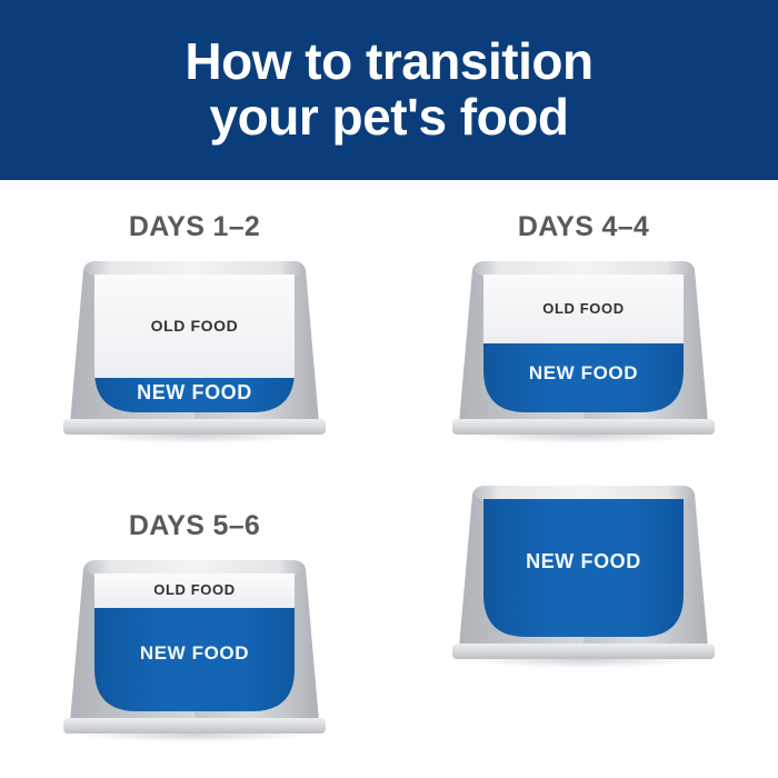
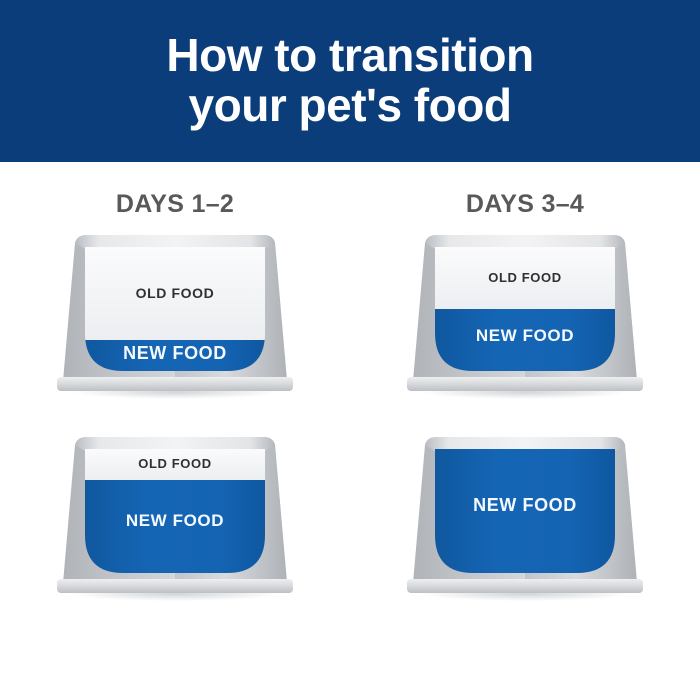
  How to transition
  your pet's food
  DAYS 1–2
  OLD FOOD
  NEW FOOD
- DAYS 4–4
+ DAYS 3–4
  OLD FOOD
  NEW FOOD
- DAYS 5–6
  OLD FOOD
  NEW FOOD
  NEW FOOD
